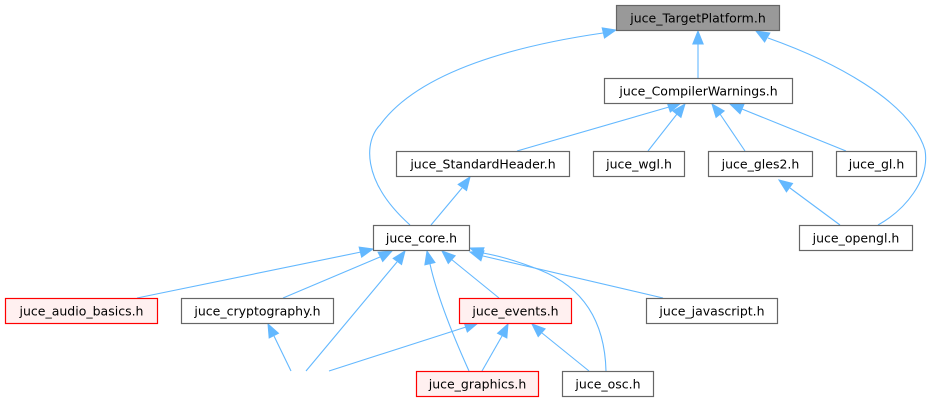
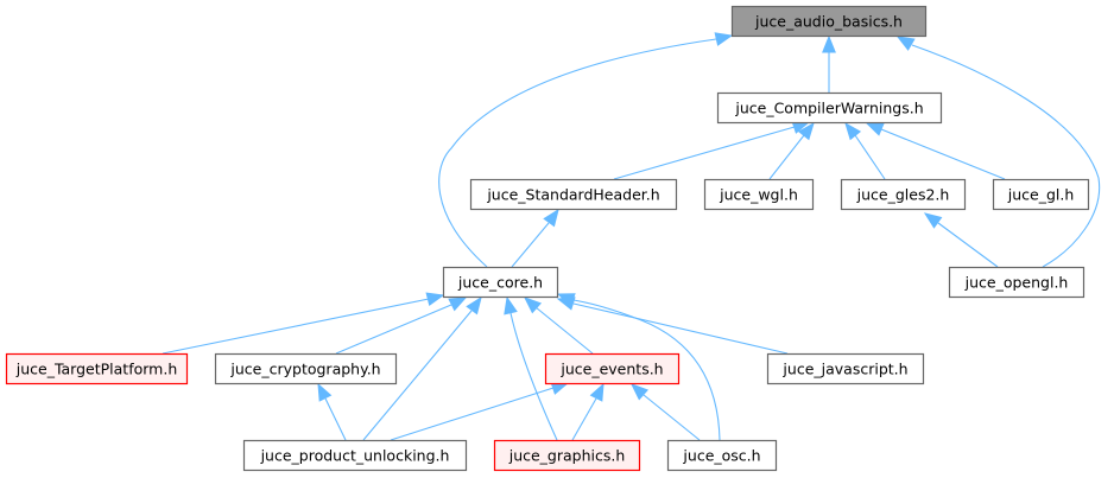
- juce_TargetPlatform.h
+ juce_audio_basics.h
  juce_CompilerWarnings.h
  juce_StandardHeader.h
  juce_wgl.h
  juce_gles2.h
  juce_gl.h
  juce_core.h
  juce_opengl.h
- juce_audio_basics.h
+ juce_TargetPlatform.h
  juce_cryptography.h
  juce_events.h
  juce_javascript.h
+ juce_product_unlocking.h
  juce_graphics.h
  juce_osc.h
